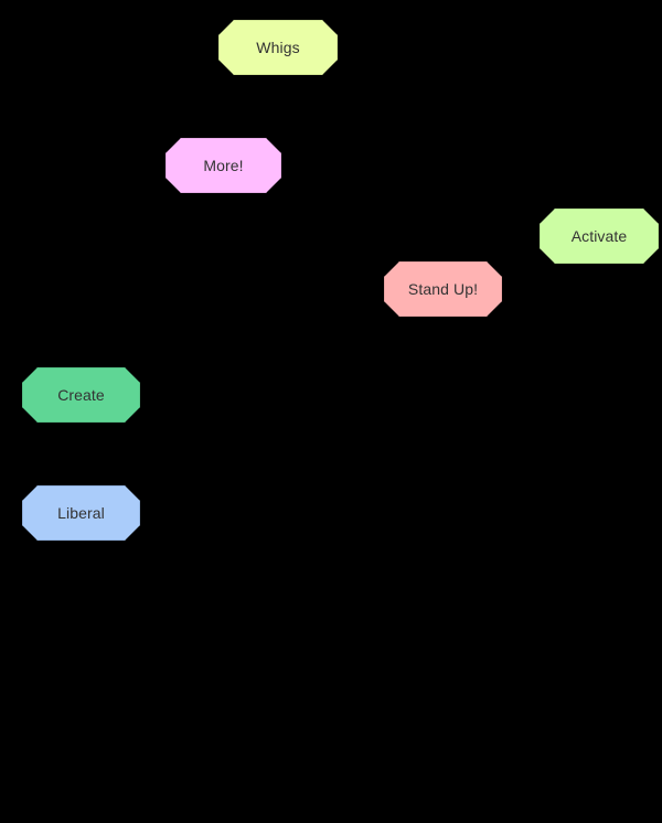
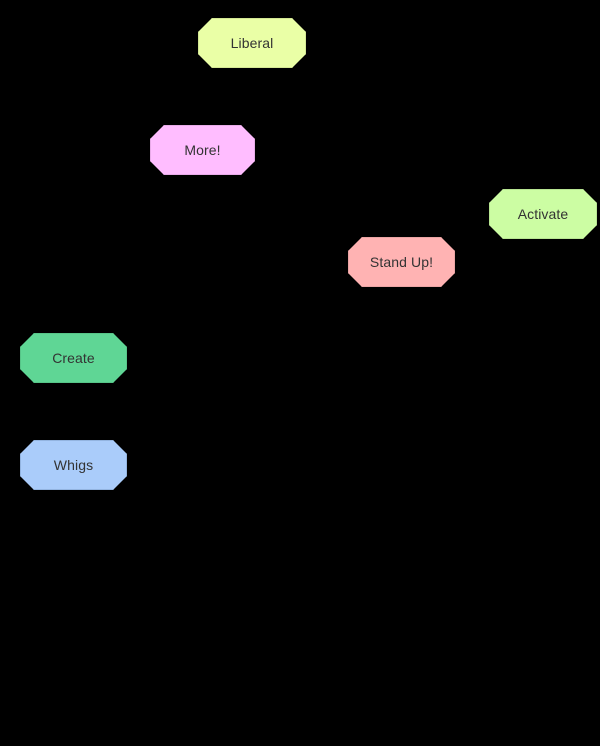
- Whigs
+ Liberal
  More!
  Activate
  Stand Up!
  Create
- Liberal
+ Whigs
